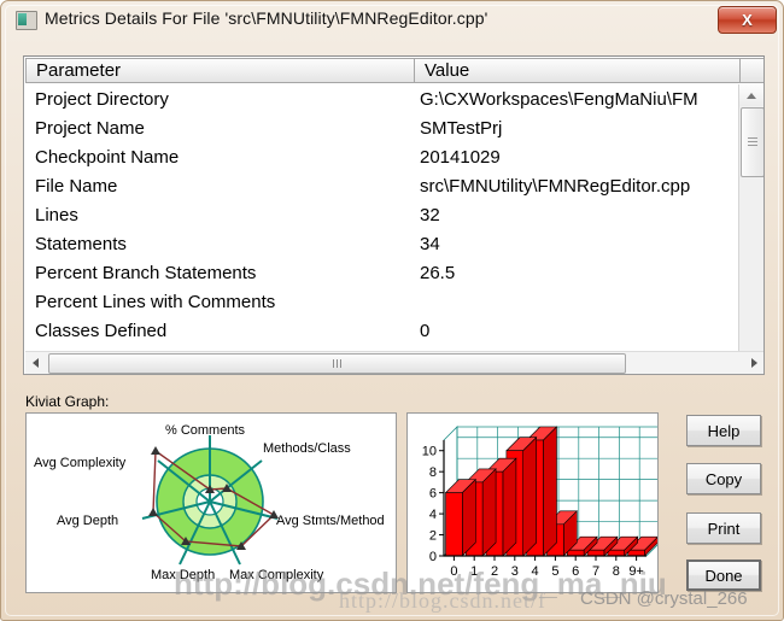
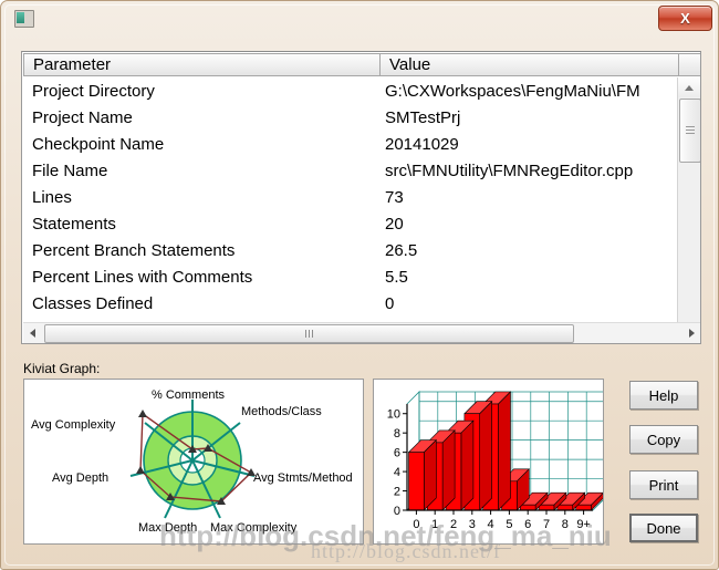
- Metrics Details For File 'src\FMNUtility\FMNRegEditor.cpp'
  X
  Parameter
  Value
  Project Directory
  G:\CXWorkspaces\FengMaNiu\FM
  Project Name
  SMTestPrj
  Checkpoint Name
  20141029
  File Name
  src\FMNUtility\FMNRegEditor.cpp
  Lines
- 32
+ 73
  Statements
- 34
+ 20
  Percent Branch Statements
  26.5
  Percent Lines with Comments
+ 5.5
  Classes Defined
  0
  Kiviat Graph:
  % Comments
  Methods/Class
  Avg Stmts/Method
  Max Complexity
  Max Depth
  Avg Depth
  Avg Complexity
  0
  2
  4
  6
  8
  10
  0
  1
  2
  3
  4
  5
  6
  7
  8
  9+
  Help
  Copy
  Print
  Done
  http://blog.csdn.net/feng_ma_niu
  http://blog.csdn.net/f
- CSDN @crystal_266
